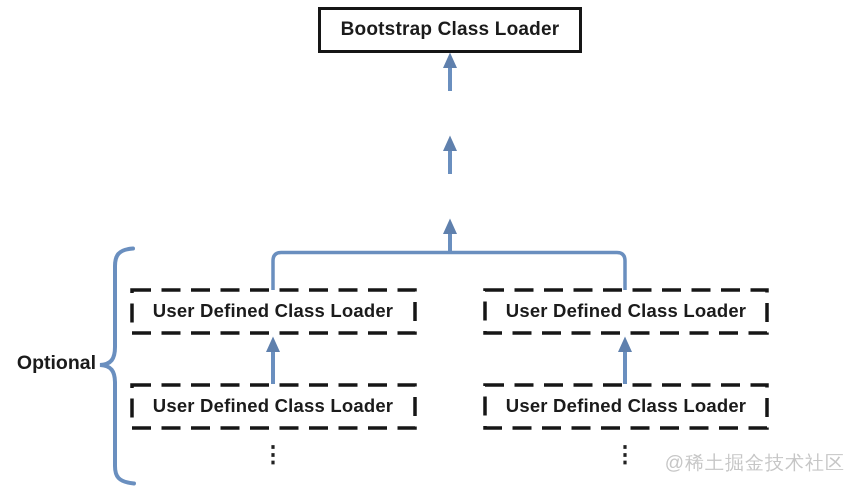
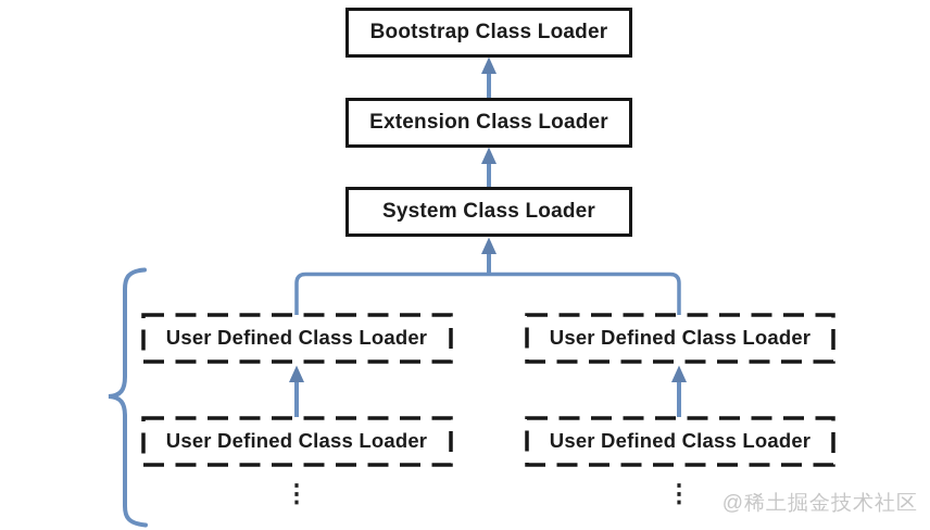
  Bootstrap Class Loader
+ Extension Class Loader
+ System Class Loader
  User Defined Class Loader
  User Defined Class Loader
  User Defined Class Loader
  User Defined Class Loader
- Optional
  ⋮
  ⋮
  @稀土掘金技术社区
